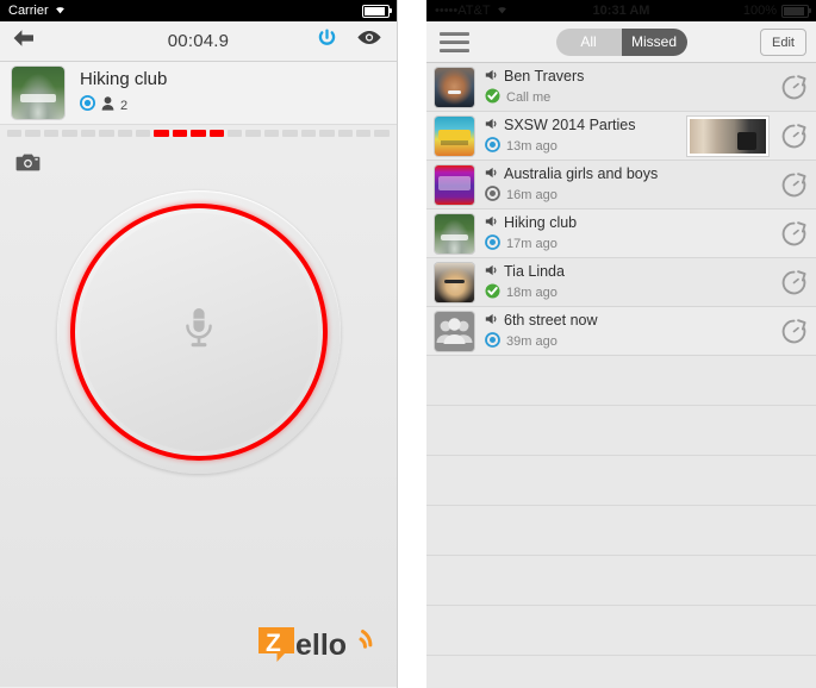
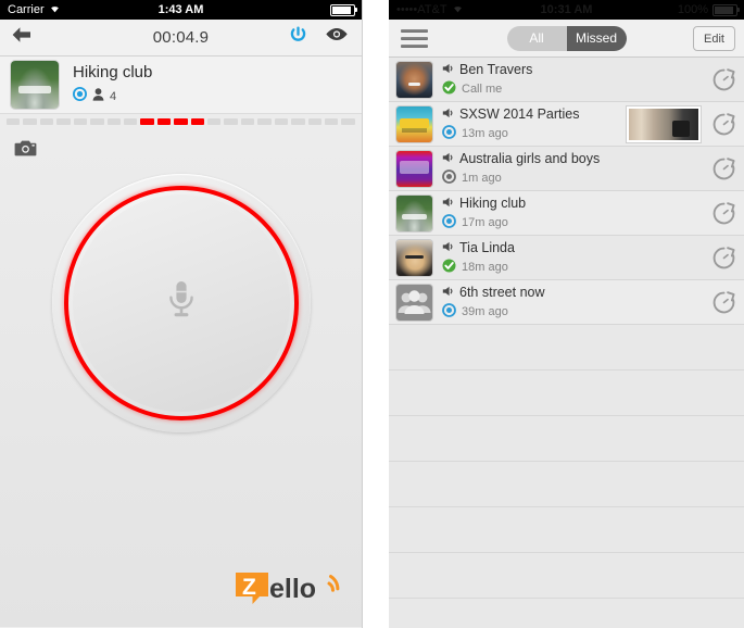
  Carrier
+ 1:43 AM
  00:04.9
  Hiking club
- 2
+ 4
  Z
  ello
  •••••AT&T
  10:31 AM
  100%
  All
  Missed
  Edit
  Ben Travers
  Call me
  SXSW 2014 Parties
  13m ago
  Australia girls and boys
- 16m ago
+ 1m ago
  Hiking club
  17m ago
  Tia Linda
  18m ago
  6th street now
  39m ago
